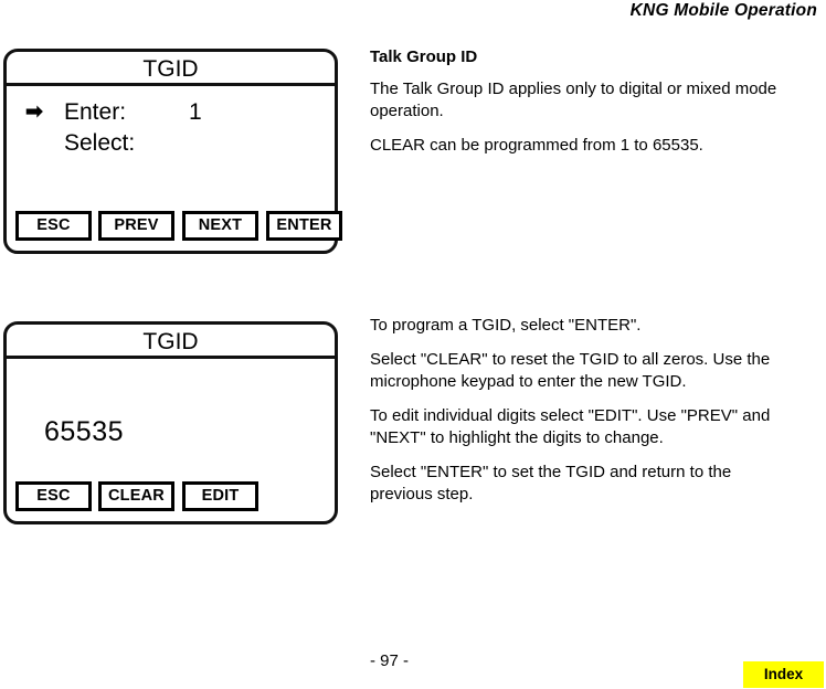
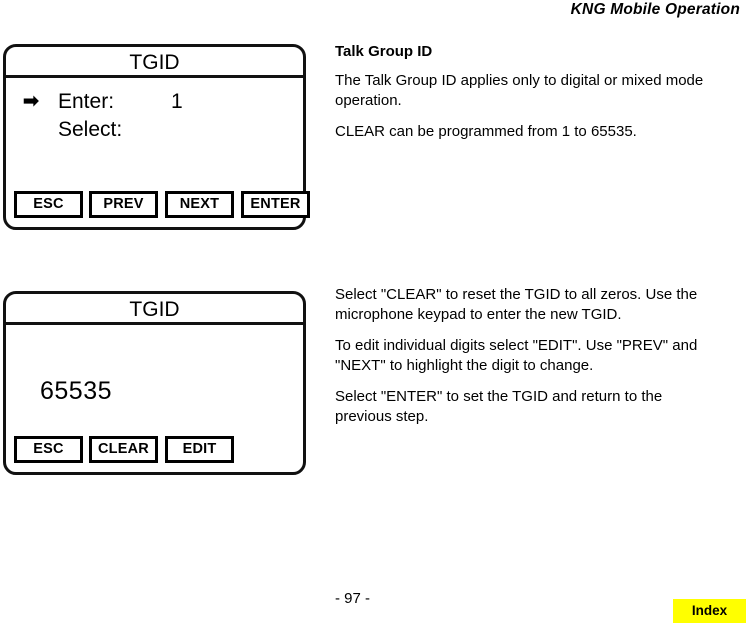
  KNG Mobile Operation
  TGID
  ➡
  Enter:
  1
  Select:
  ESC
  PREV
  NEXT
  ENTER
  TGID
  65535
  ESC
  CLEAR
  EDIT
  Talk Group ID
  The Talk Group ID applies only to digital or mixed mode operation.
  CLEAR can be programmed from 1 to 65535.
- To program a TGID, select "ENTER".
  Select "CLEAR" to reset the TGID to all zeros. Use the microphone keypad to enter the new TGID.
- To edit individual digits select "EDIT". Use "PREV" and "NEXT" to highlight the digits to change.
+ To edit individual digits select "EDIT". Use "PREV" and "NEXT" to highlight the digit to change.
  Select "ENTER" to set the TGID and return to the previous step.
  - 97 -
  Index
